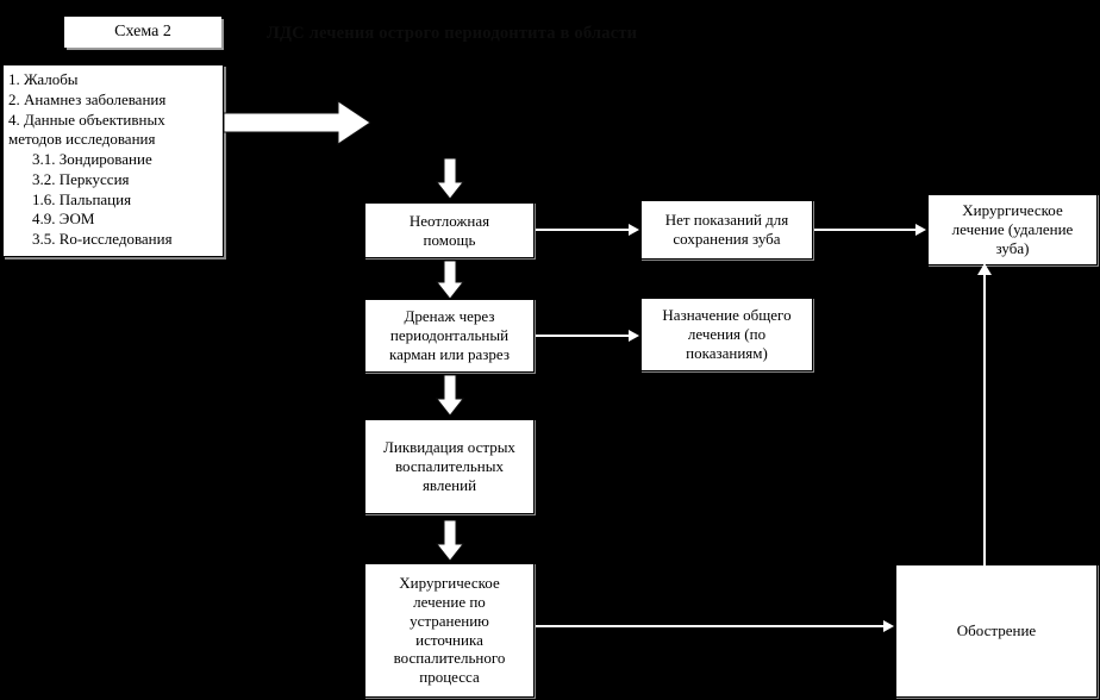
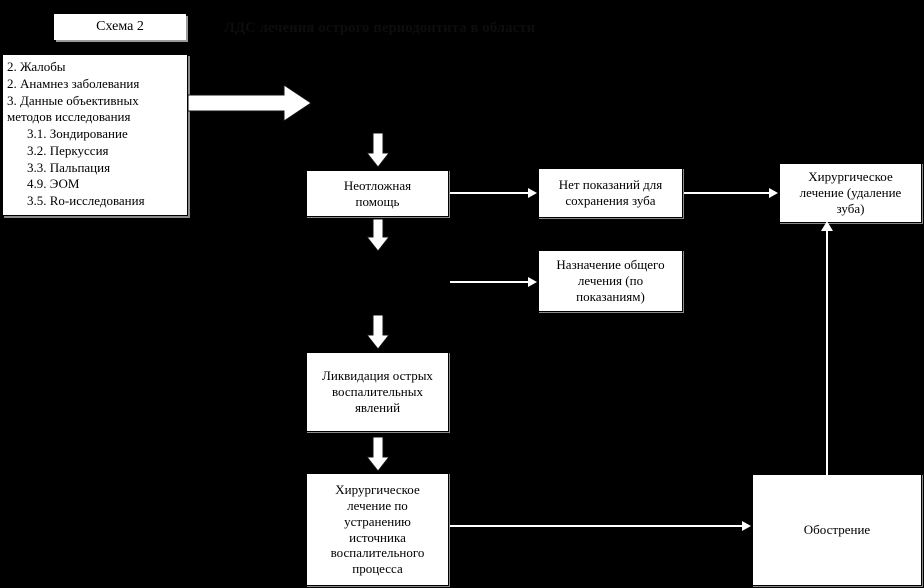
  Схема 2
- 1. Жалобы
+ 2. Жалобы
  2. Анамнез заболевания
- 4. Данные объективных
+ 3. Данные объективных
  методов исследования
  3.1. Зондирование
  3.2. Перкуссия
- 1.6. Пальпация
+ 3.3. Пальпация
  4.9. ЭОМ
  3.5. Ro-исследования
  Неотложная
  помощь
- Дренаж через
- периодонтальный
- карман или разрез
  Ликвидация острых
  воспалительных
  явлений
  Хирургическое
  лечение по
  устранению
  источника
  воспалительного
  процесса
  Нет показаний для
  сохранения зуба
  Назначение общего
  лечения (по
  показаниям)
  Хирургическое
  лечение (удаление
  зуба)
  Обострение
